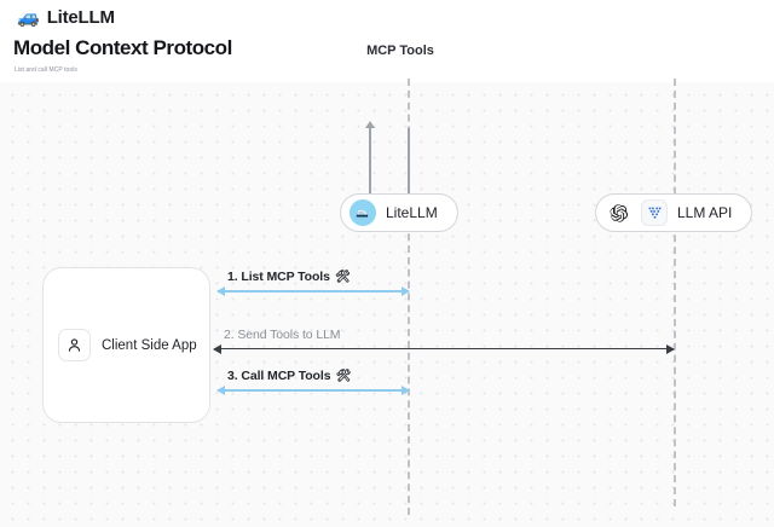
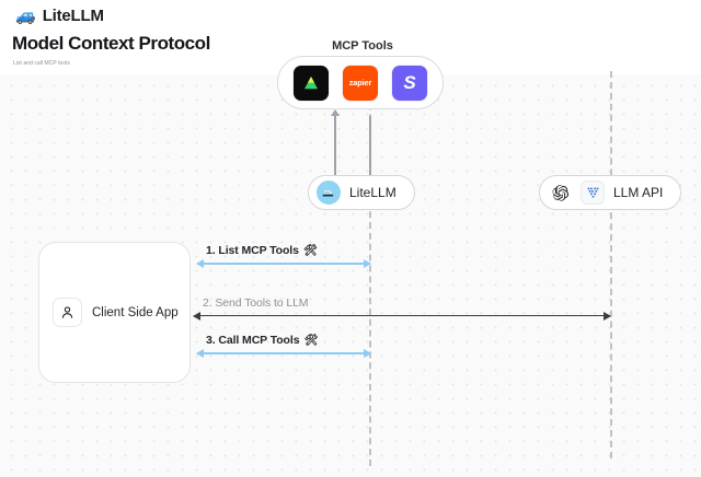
  🚙
  LiteLLM
  Model Context Protocol
  1. List MCP Tools
  🛠
  2. Send Tools to LLM
  3. Call MCP Tools
  🛠
  MCP Tools
+ zapier
+ S
  LiteLLM
  LLM API
  Client Side App
